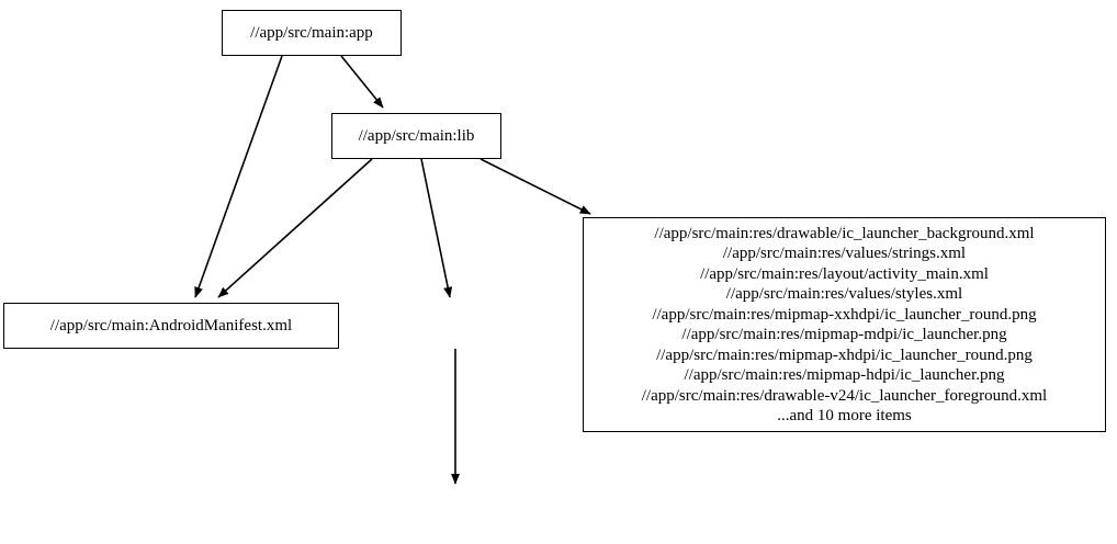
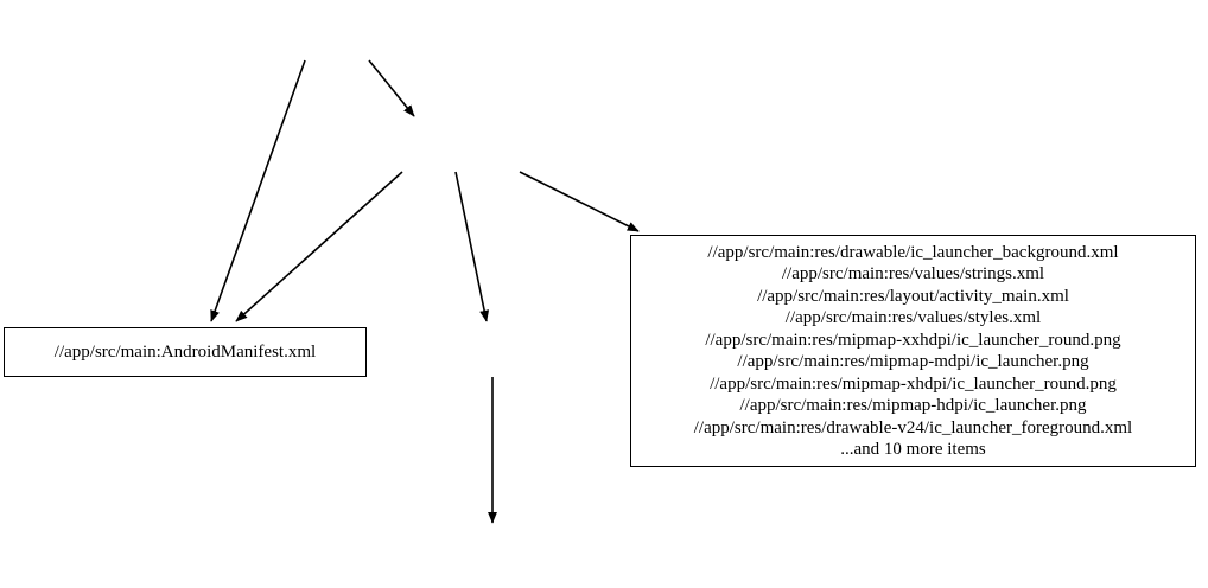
- //app/src/main:app
- //app/src/main:lib
  //app/src/main:AndroidManifest.xml
  //app/src/main:res/drawable/ic_launcher_background.xml
  //app/src/main:res/values/strings.xml
  //app/src/main:res/layout/activity_main.xml
  //app/src/main:res/values/styles.xml
  //app/src/main:res/mipmap-xxhdpi/ic_launcher_round.png
  //app/src/main:res/mipmap-mdpi/ic_launcher.png
  //app/src/main:res/mipmap-xhdpi/ic_launcher_round.png
  //app/src/main:res/mipmap-hdpi/ic_launcher.png
  //app/src/main:res/drawable-v24/ic_launcher_foreground.xml
  ...and 10 more items
